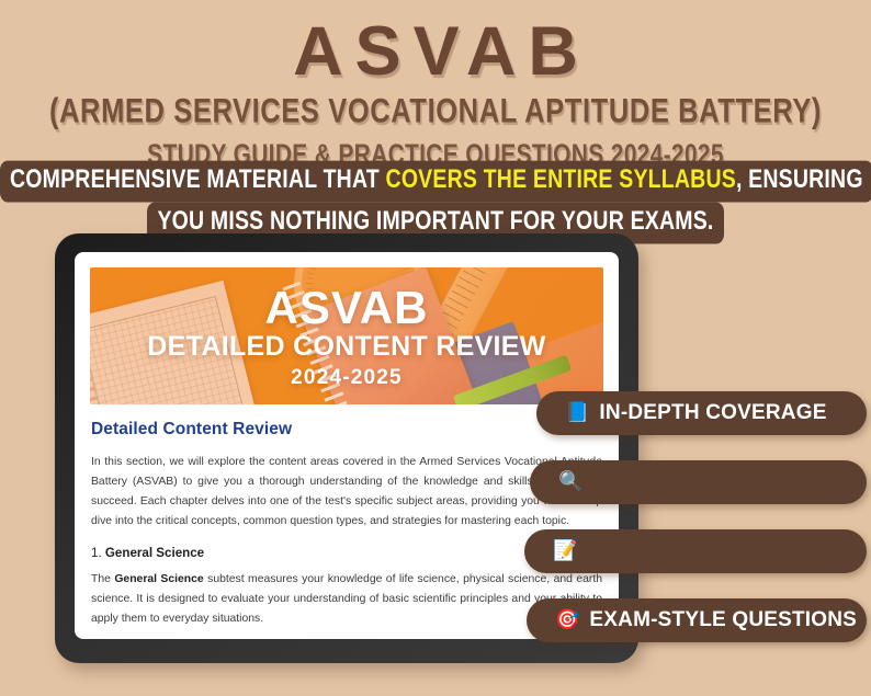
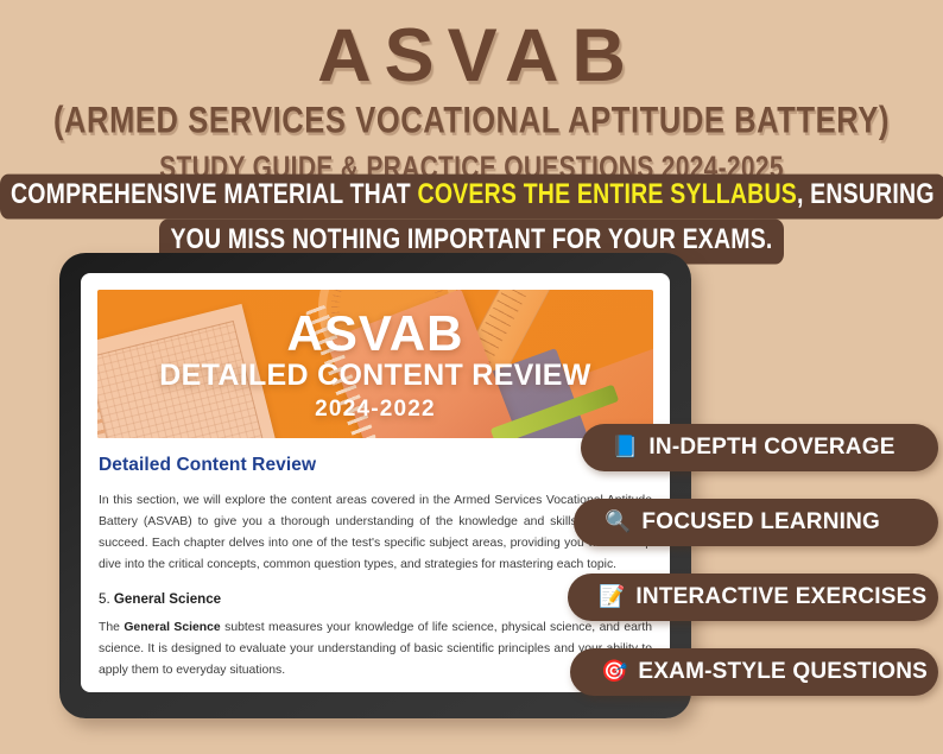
  ASVAB
  (ARMED SERVICES VOCATIONAL APTITUDE BATTERY)
  STUDY GUIDE & PRACTICE QUESTIONS 2024-2025
  COMPREHENSIVE MATERIAL THAT COVERS THE ENTIRE SYLLABUS, ENSURING
  YOU MISS NOTHING IMPORTANT FOR YOUR EXAMS.
  ASVAB
  DETAILED CONTENT REVIEW
- 2024-2025
+ 2024-2022
  Detailed Content Review
  In this section, we will explore the content areas covered in the Armed Services Vocatio Battery (ASVAB) to give you a thorough understanding of the knowledge and skill succeed. Each chapter delves into one of the test's specific subject areas, providing you dive into the critical concepts, common question types, and strategies for mastering each topic.
- 1. General Science
+ 5. General Science
  The General Science subtest measures your knowledge of life science, physical science, and earth science. It is designed to evaluate your understanding of basic scientific principles and y apply them to everyday situations.
  📘
  IN-DEPTH COVERAGE
  🔍
+ FOCUSED LEARNING
  📝
+ INTERACTIVE EXERCISES
  🎯
  EXAM-STYLE QUESTIONS
